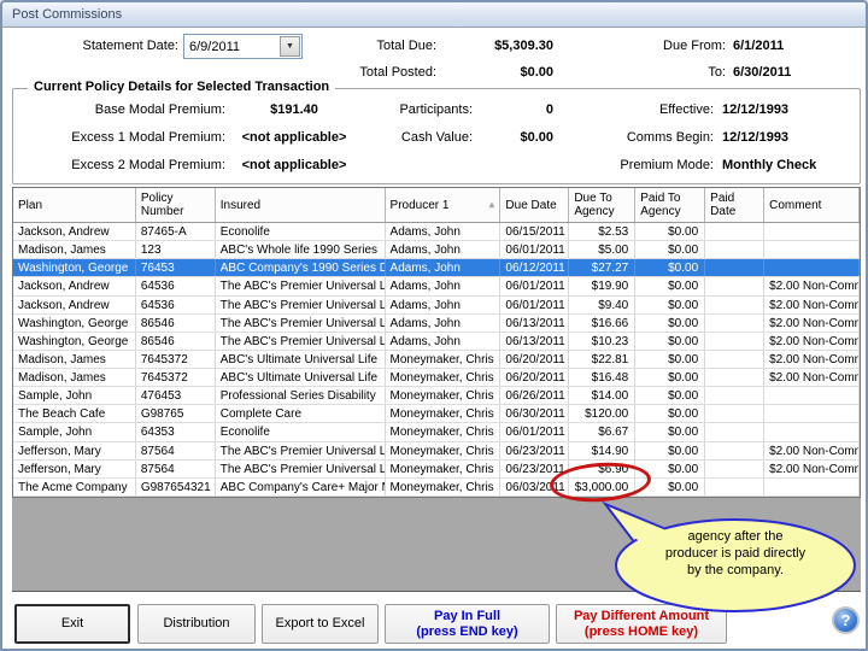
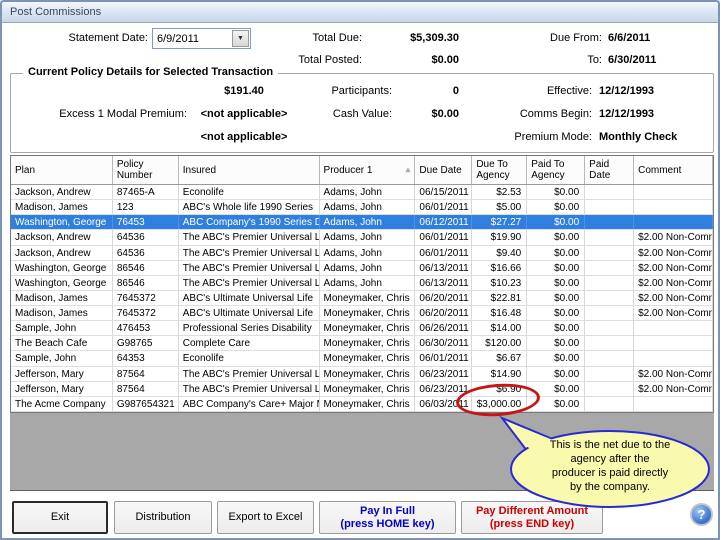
  Post Commissions
  Statement Date:
  6/9/2011
  Total Due:
  $5,309.30
  Due From:
- 6/1/2011
+ 6/6/2011
  Total Posted:
  $0.00
  To:
  6/30/2011
  Current Policy Details for Selected Transaction
- Base Modal Premium:
  $191.40
  Excess 1 Modal Premium:
  <not applicable>
- Excess 2 Modal Premium:
  <not applicable>
  Participants:
  0
  Cash Value:
  $0.00
  Effective:
  12/12/1993
  Comms Begin:
  12/12/1993
  Premium Mode:
  Monthly Check
  Plan
  Policy Number
  Insured
  Producer 1
  Due Date
  Due To Agency
  Paid To Agency
  Paid Date
  Comment
  Jackson, Andrew
  87465-A
  Econolife
  Adams, John
  06/15/2011
  $2.53
  $0.00
  Madison, James
  123
  ABC's Whole life 1990 Series
  Adams, John
  06/01/2011
  $5.00
  $0.00
  Washington, George
  76453
  ABC Company's 1990 Series D
  Adams, John
  06/12/2011
  $27.27
  $0.00
  Jackson, Andrew
  64536
  The ABC's Premier Universal L
  Adams, John
  06/01/2011
  $19.90
  $0.00
  $2.00 Non-Comm
  Jackson, Andrew
  64536
  The ABC's Premier Universal L
  Adams, John
  06/01/2011
  $9.40
  $0.00
  $2.00 Non-Comm
  Washington, George
  86546
  The ABC's Premier Universal L
  Adams, John
  06/13/2011
  $16.66
  $0.00
  $2.00 Non-Comm
  Washington, George
  86546
  The ABC's Premier Universal L
  Adams, John
  06/13/2011
  $10.23
  $0.00
  $2.00 Non-Comm
  Madison, James
  7645372
  ABC's Ultimate Universal Life
  Moneymaker, Chris
  06/20/2011
  $22.81
  $0.00
  $2.00 Non-Comm
  Madison, James
  7645372
  ABC's Ultimate Universal Life
  Moneymaker, Chris
  06/20/2011
  $16.48
  $0.00
  $2.00 Non-Comm
  Sample, John
  476453
  Professional Series Disability
  Moneymaker, Chris
  06/26/2011
  $14.00
  $0.00
  The Beach Cafe
  G98765
  Complete Care
  Moneymaker, Chris
  06/30/2011
  $120.00
  $0.00
  Sample, John
  64353
  Econolife
  Moneymaker, Chris
  06/01/2011
  $6.67
  $0.00
  Jefferson, Mary
  87564
  The ABC's Premier Universal L
  Moneymaker, Chris
  06/23/2011
  $14.90
  $0.00
  $2.00 Non-Comm
  Jefferson, Mary
  87564
  The ABC's Premier Universal L
  Moneymaker, Chris
  06/23/2011
  $6.90
  $0.00
  $2.00 Non-Comm
  The Acme Company
  G987654321
  ABC Company's Care+ Major
  Moneymaker, Chris
  06/03/2011
  $3,000.00
  $0.00
+ This is the net due to the
  agency after the
  producer is paid directly
  by the company.
  Exit
  Distribution
  Export to Excel
  Pay In Full
- (press END key)
+ (press HOME key)
  Pay Different Amount
- (press HOME key)
+ (press END key)
  ?
